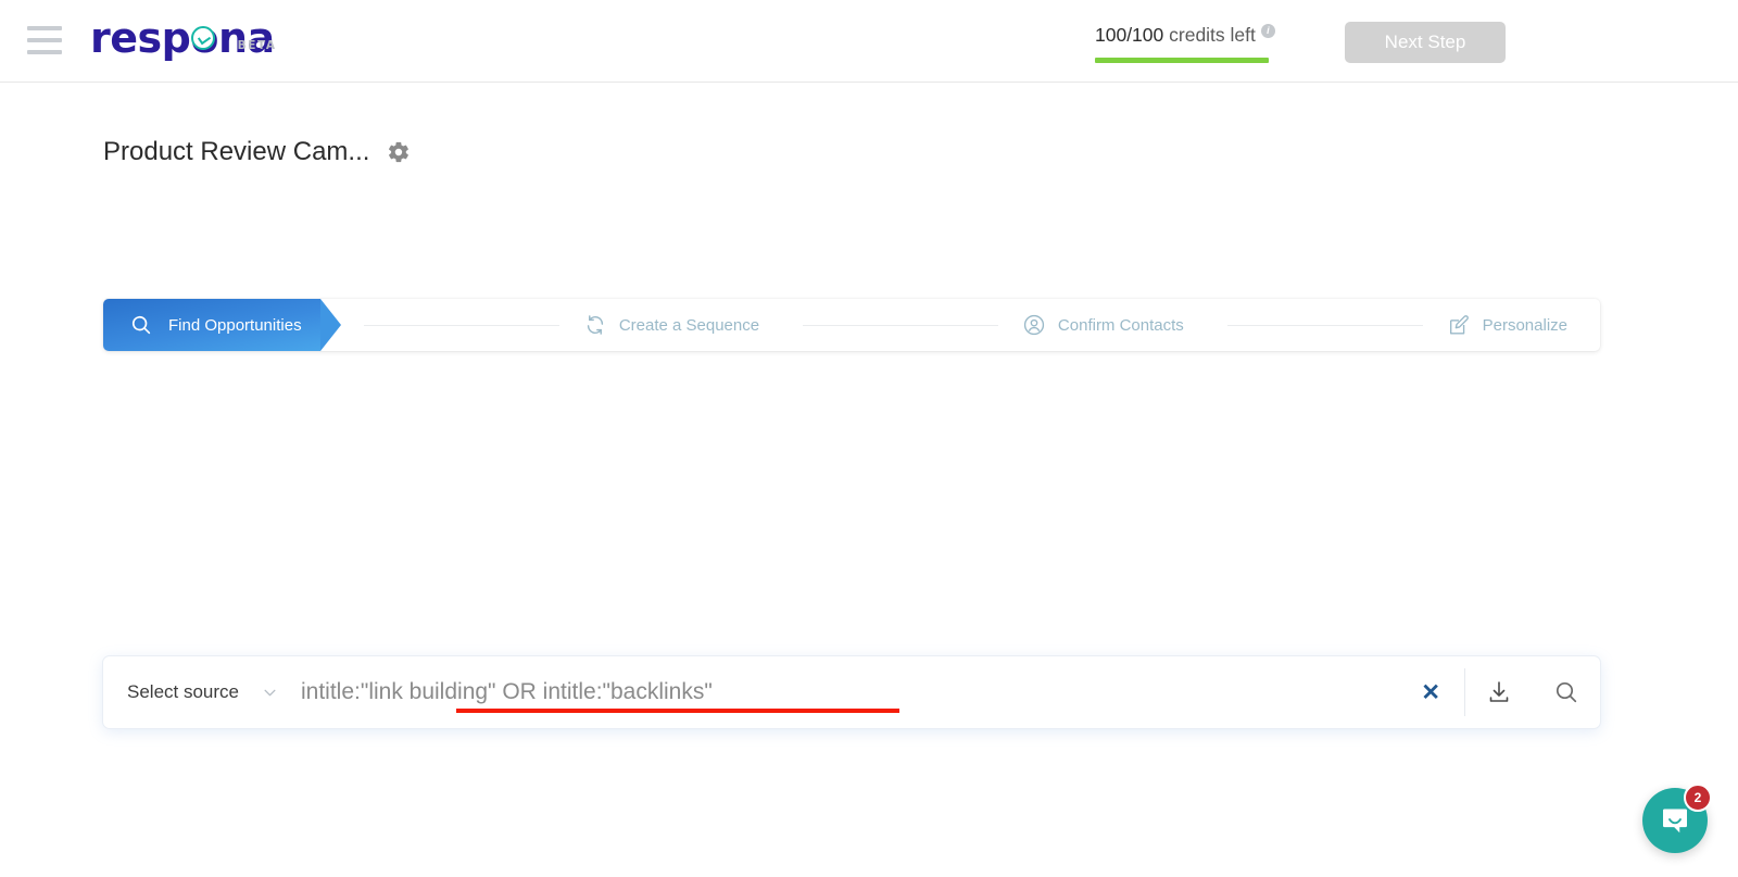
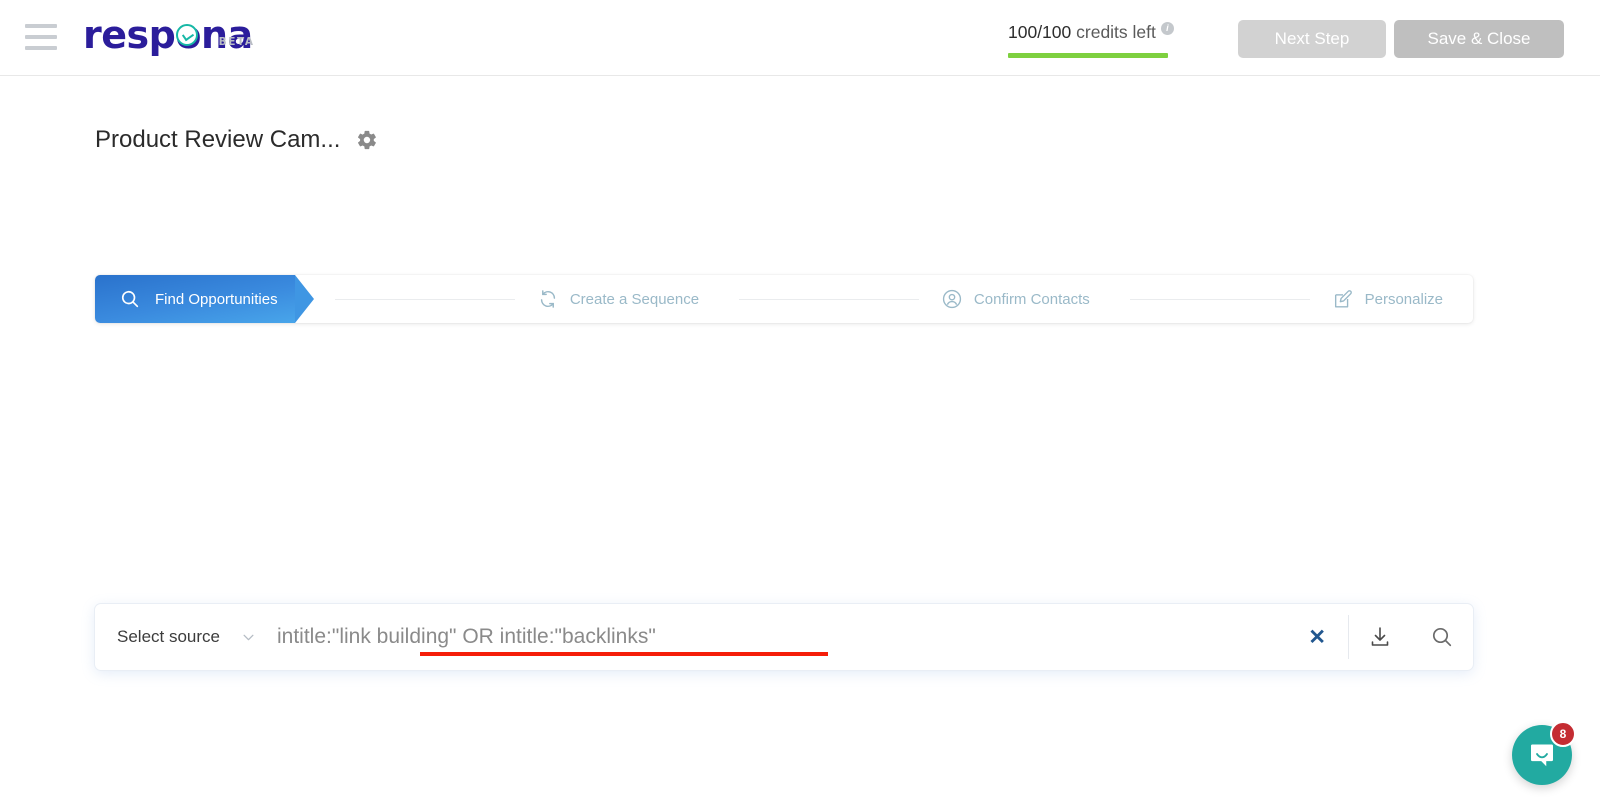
  respona
  BETA
  100/100 credits left i
  Next Step
+ Save & Close
  Product Review Cam...
  Find Opportunities
  Create a Sequence
  Confirm Contacts
  Personalize
  Select source
  intitle:"link building" OR intitle:"backlinks"
  ✕
- 2
+ 8
